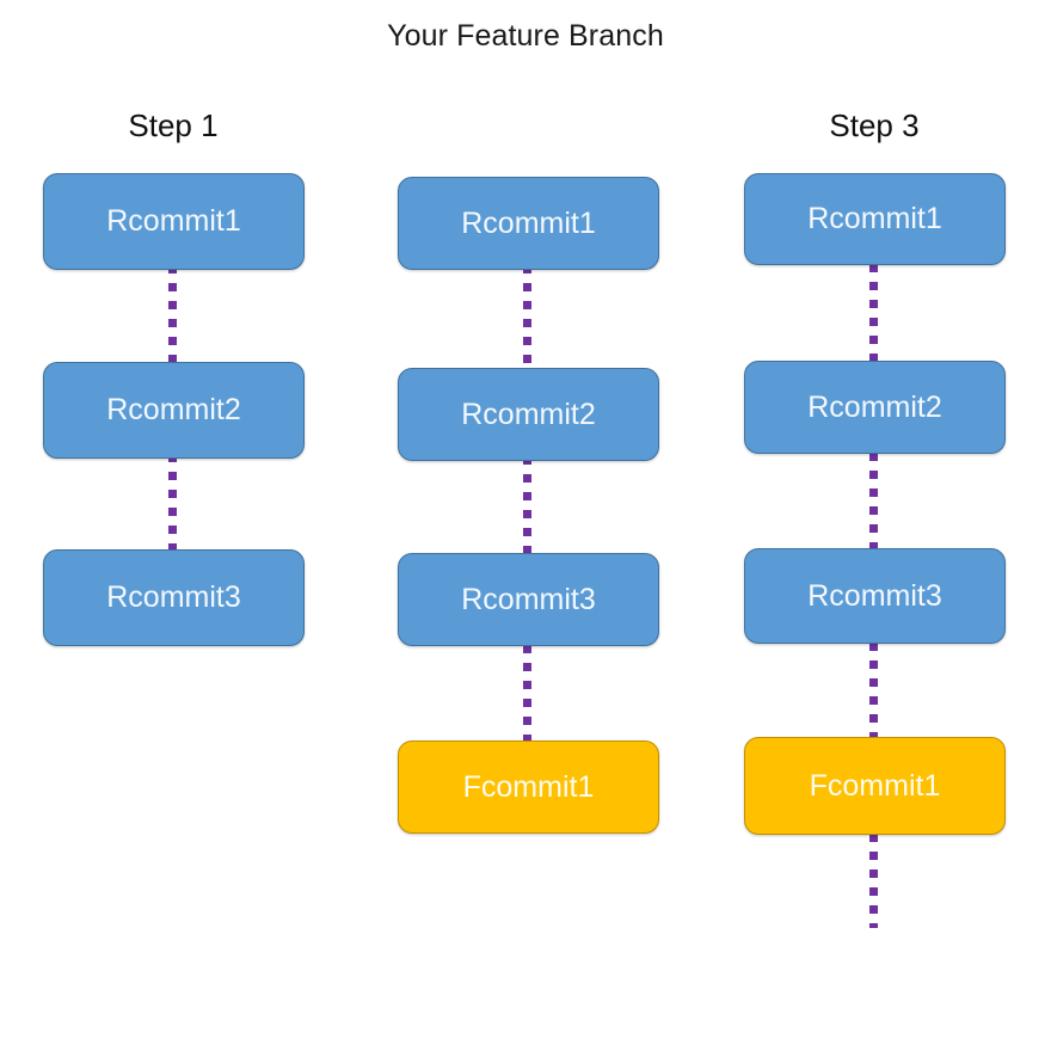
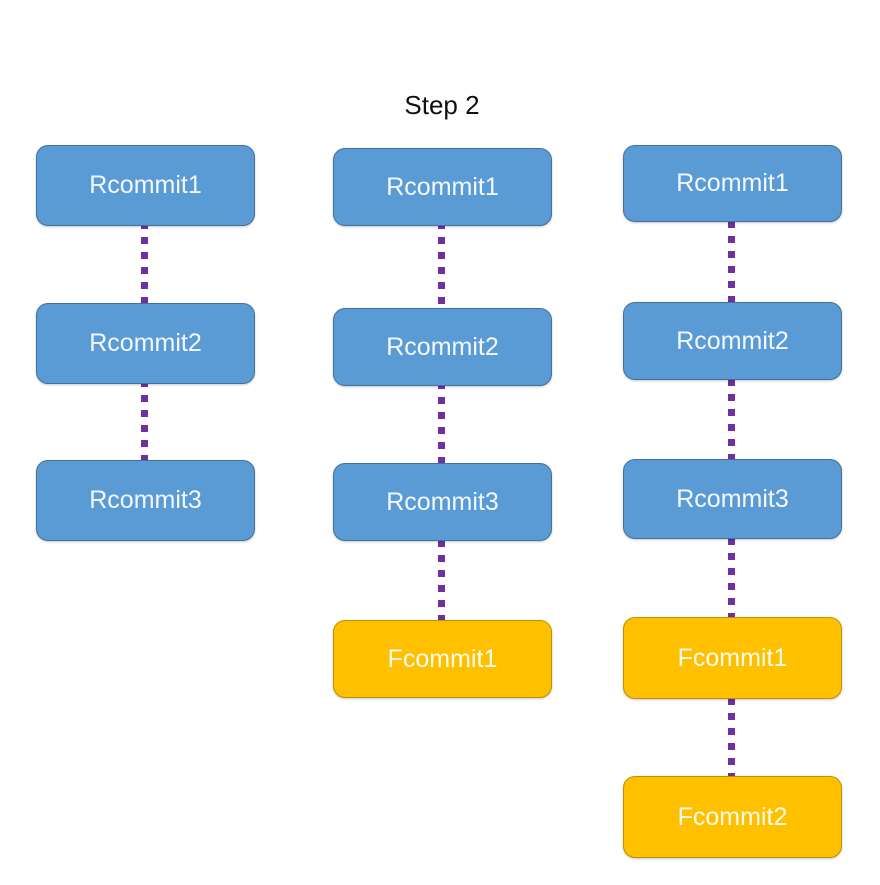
- Your Feature Branch
- Step 1
  Rcommit1
  Rcommit2
  Rcommit3
+ Step 2
  Rcommit1
  Rcommit2
  Rcommit3
  Fcommit1
- Step 3
  Rcommit1
  Rcommit2
  Rcommit3
  Fcommit1
+ Fcommit2
